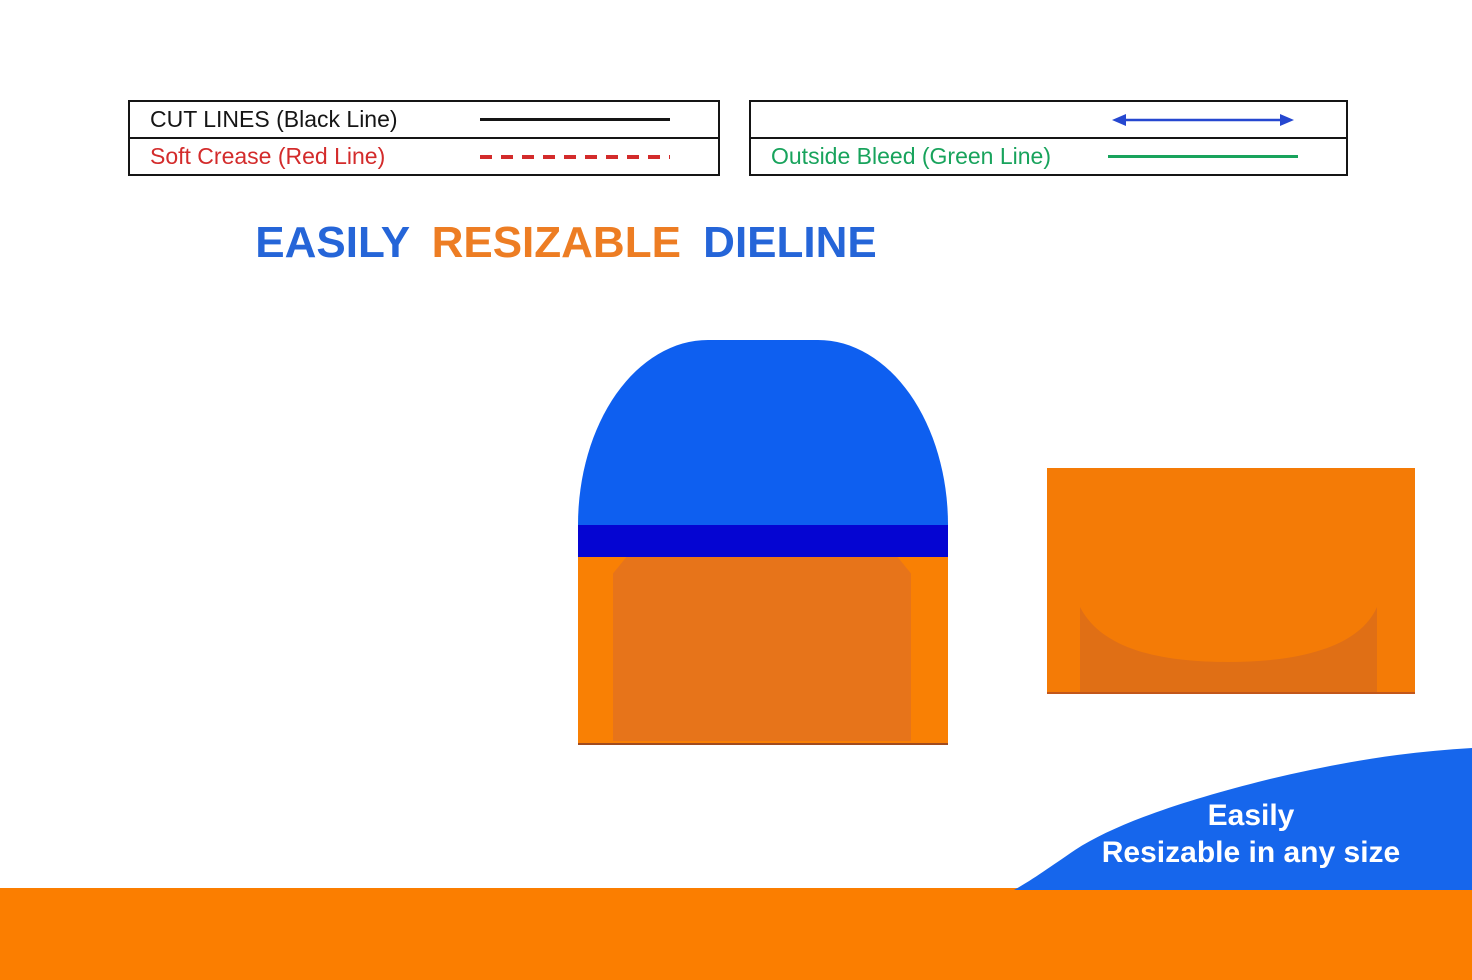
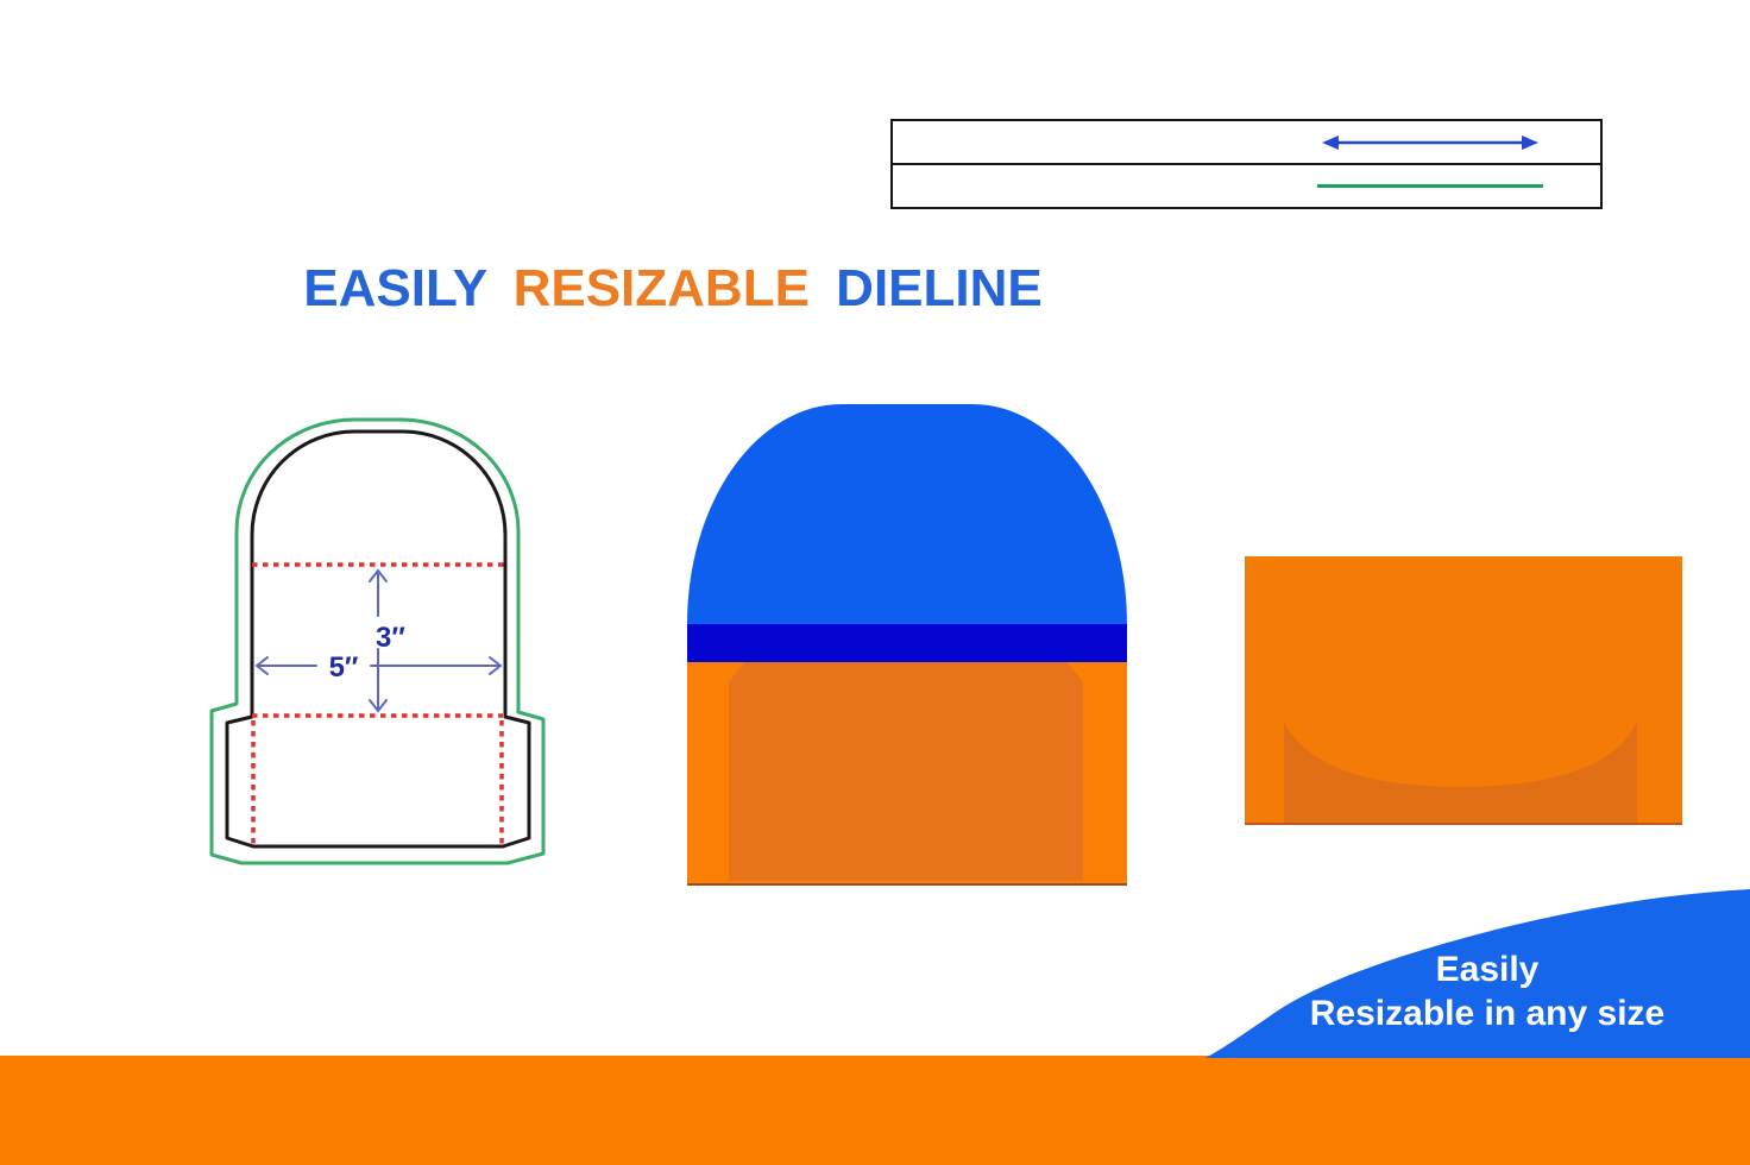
- CUT LINES (Black Line)
- Soft Crease (Red Line)
- Outside Bleed (Green Line)
  EASILY RESIZABLE DIELINE
+ 3″
+ 5″
  Easily
  Resizable in any size
